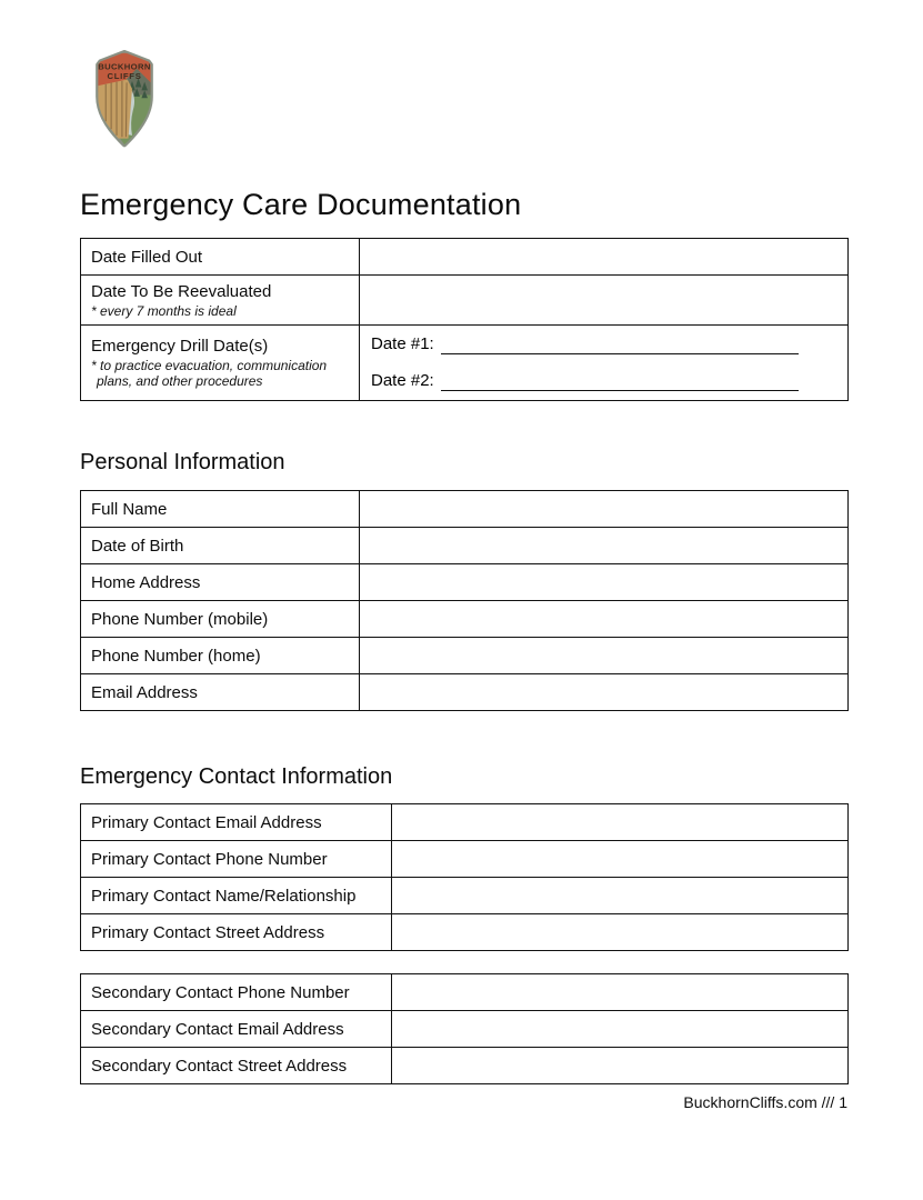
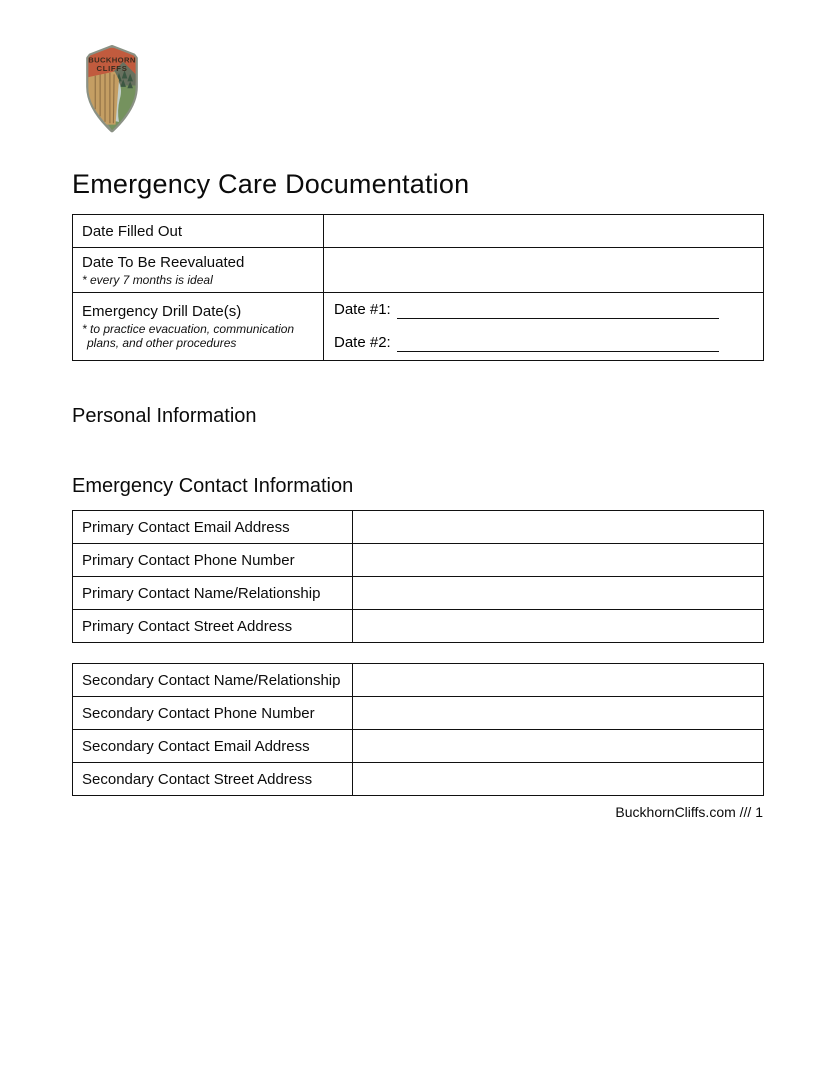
  BUCKHORN
  CLIFFS
  Emergency Care Documentation
  Date Filled Out
  Date To Be Reevaluated * every 7 months is ideal
  Emergency Drill Date(s) * to practice evacuation, communication plans, and other procedures	Date #1: Date #2:
  Personal Information
- Full Name
- Date of Birth
- Home Address
- Phone Number (mobile)
- Phone Number (home)
- Email Address
  Emergency Contact Information
  Primary Contact Email Address
  Primary Contact Phone Number
  Primary Contact Name/Relationship
  Primary Contact Street Address
+ Secondary Contact Name/Relationship
  Secondary Contact Phone Number
  Secondary Contact Email Address
  Secondary Contact Street Address
  BuckhornCliffs.com /// 1
